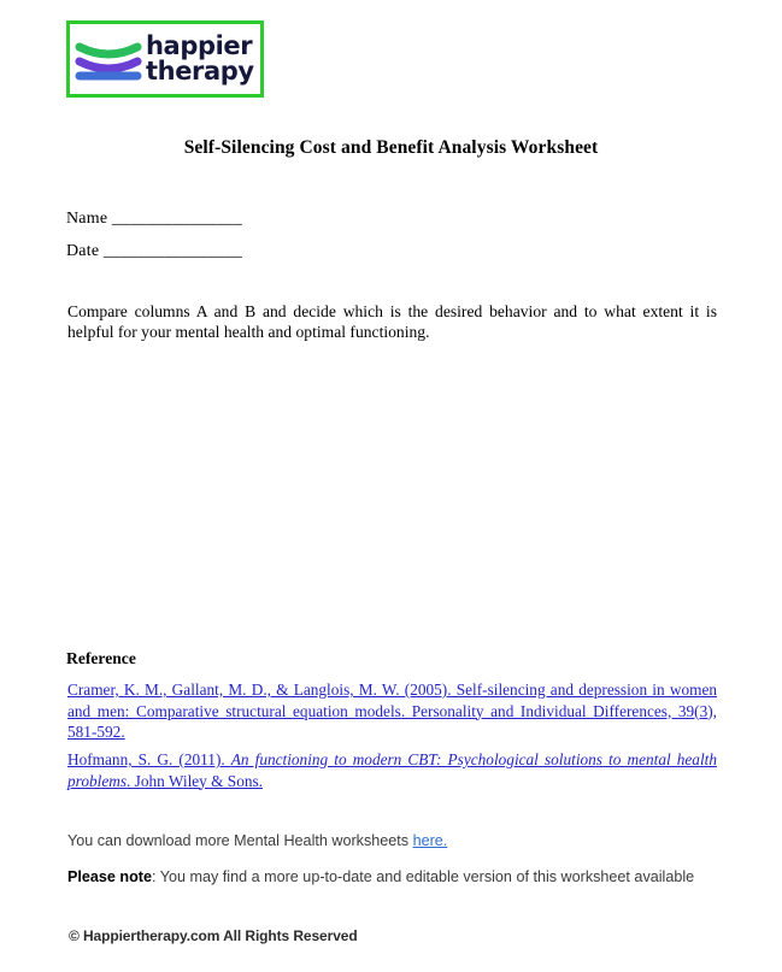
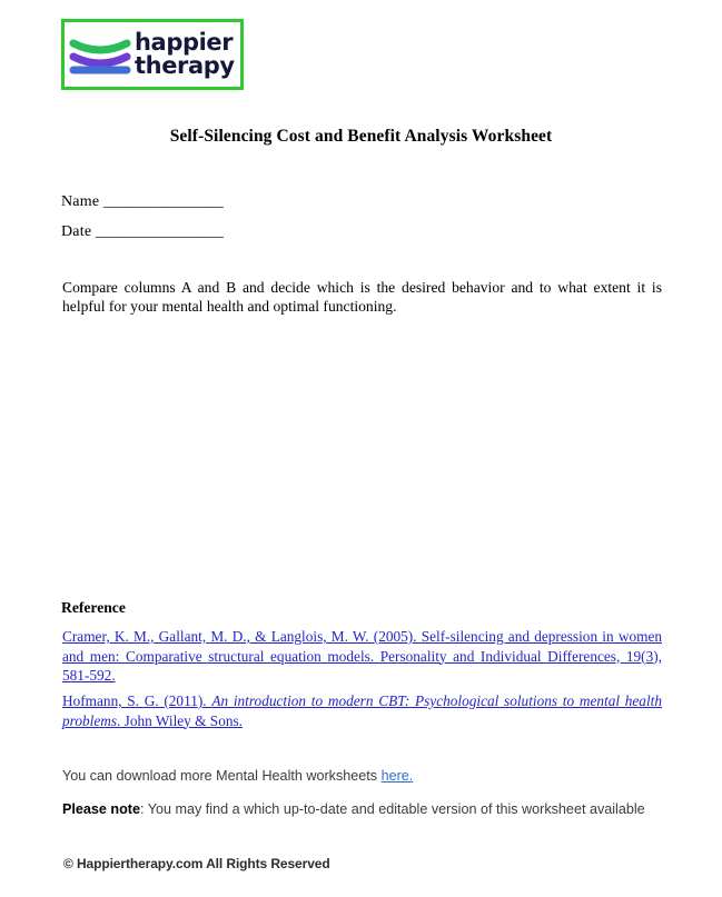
  happier
  therapy
  Self-Silencing Cost and Benefit Analysis Worksheet
  Name _______________
  Date ________________
  Compare columns A and B and decide which is the desired behavior and to what extent it is helpful for your mental health and optimal functioning.
  Reference
- Cramer, K. M., Gallant, M. D., & Langlois, M. W. (2005). Self-silencing and depression in women and men: Comparative structural equation models. Personality and Individual Differences, 39(3), 581-592.
+ Cramer, K. M., Gallant, M. D., & Langlois, M. W. (2005). Self-silencing and depression in women and men: Comparative structural equation models. Personality and Individual Differences, 19(3), 581-592.
- Hofmann, S. G. (2011). An functioning to modern CBT: Psychological solutions to mental health problems. John Wiley & Sons.
+ Hofmann, S. G. (2011). An introduction to modern CBT: Psychological solutions to mental health problems. John Wiley & Sons.
  You can download more Mental Health worksheets here.
- Please note: You may find a more up-to-date and editable version of this worksheet available
+ Please note: You may find a which up-to-date and editable version of this worksheet available
  © Happiertherapy.com All Rights Reserved
